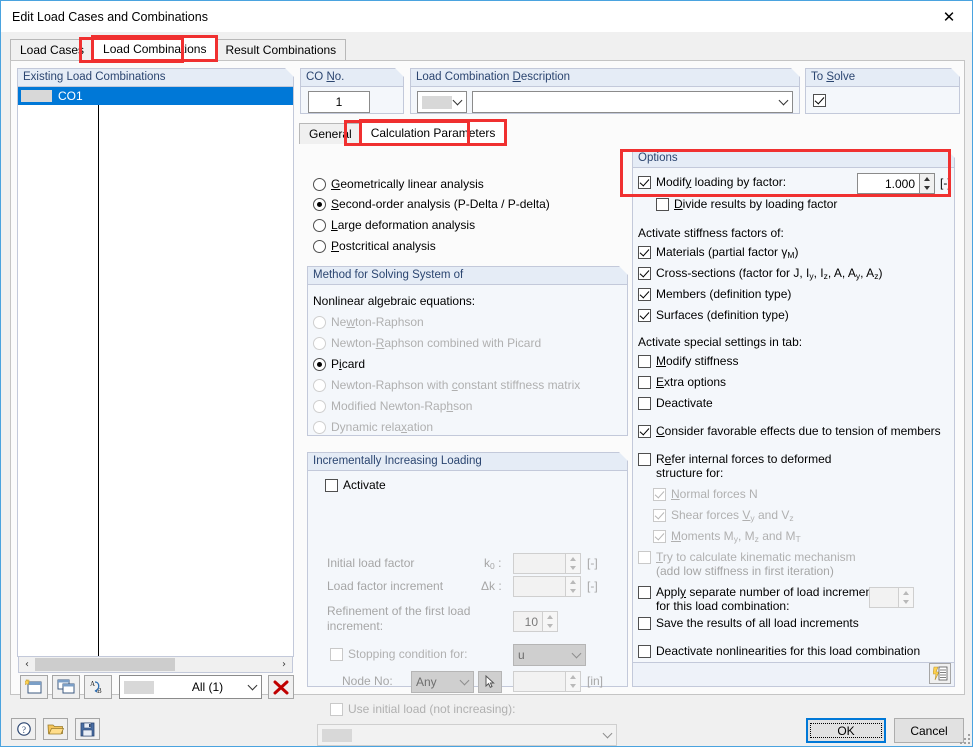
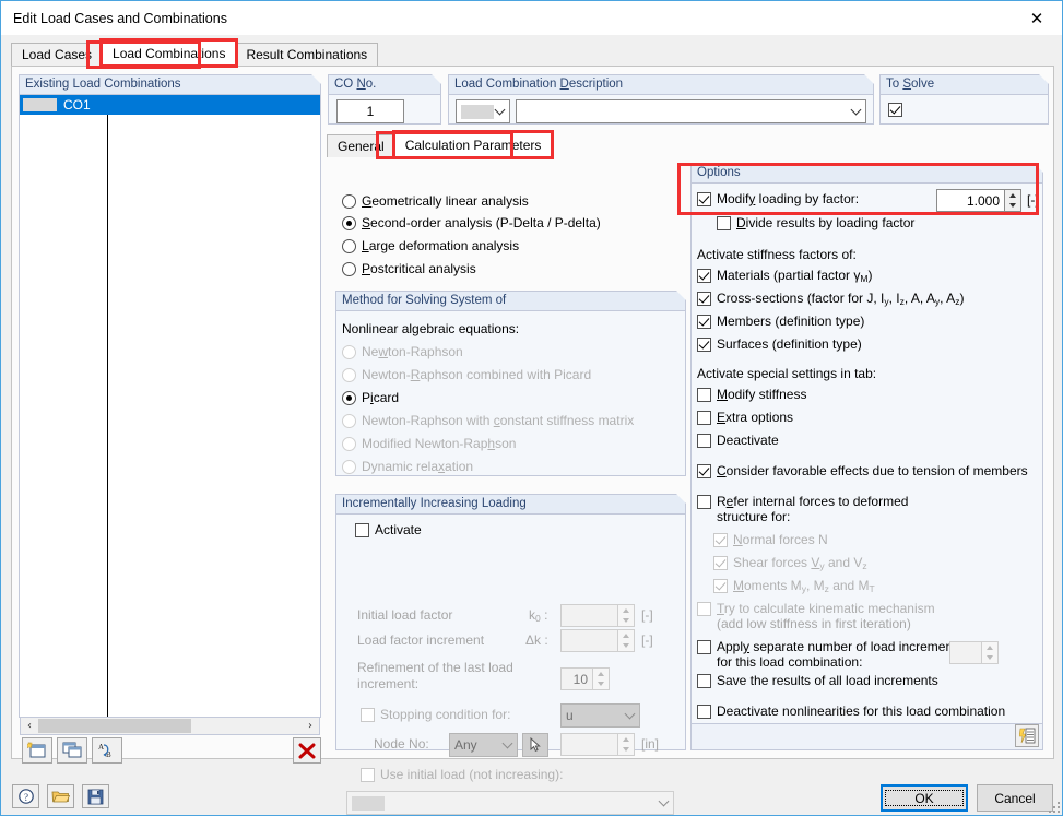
  Edit Load Cases and Combinations
  ✕
  Load Cases
  Load Combinations
  Result Combinations
  Existing Load Combinations
  CO1
  ‹
  ›
  A
  B
- All (1)
  CO No.
  1
  Load Combination Description
  To Solve
  General
  Calculation Parameters
  Geometrically linear analysis
  Second-order analysis (P-Delta / P-delta)
  Large deformation analysis
  Postcritical analysis
  Method for Solving System of
  Nonlinear algebraic equations:
  Newton-Raphson
  Newton-Raphson combined with Picard
  Picard
  Newton-Raphson with constant stiffness matrix
  Modified Newton-Raphson
  Dynamic relaxation
  Incrementally Increasing Loading
  Activate
  Initial load factor
  k0 :
  [-]
  Load factor increment
  Δk :
  [-]
- Refinement of the first load
+ Refinement of the last load
  increment:
  10
  Stopping condition for:
  u
  Node No:
  Any
  [in]
  Use initial load (not increasing):
  Options
  Modify loading by factor:
  1.000
  [-]
  Divide results by loading factor
  Activate stiffness factors of:
  Materials (partial factor γM)
  Cross-sections (factor for J, Iy, Iz, A, Ay, Az)
  Members (definition type)
  Surfaces (definition type)
  Activate special settings in tab:
  Modify stiffness
  Extra options
  Deactivate
  Consider favorable effects due to tension of members
  Refer internal forces to deformed
  structure for:
  Normal forces N
  Shear forces Vy and Vz
  Moments My, Mz and MT
  Try to calculate kinematic mechanism
  (add low stiffness in first iteration)
  Apply separate number of load increme
  for this load combination:
  Save the results of all load increments
  Deactivate nonlinearities for this load combination
  ?
  OK
  Cancel
